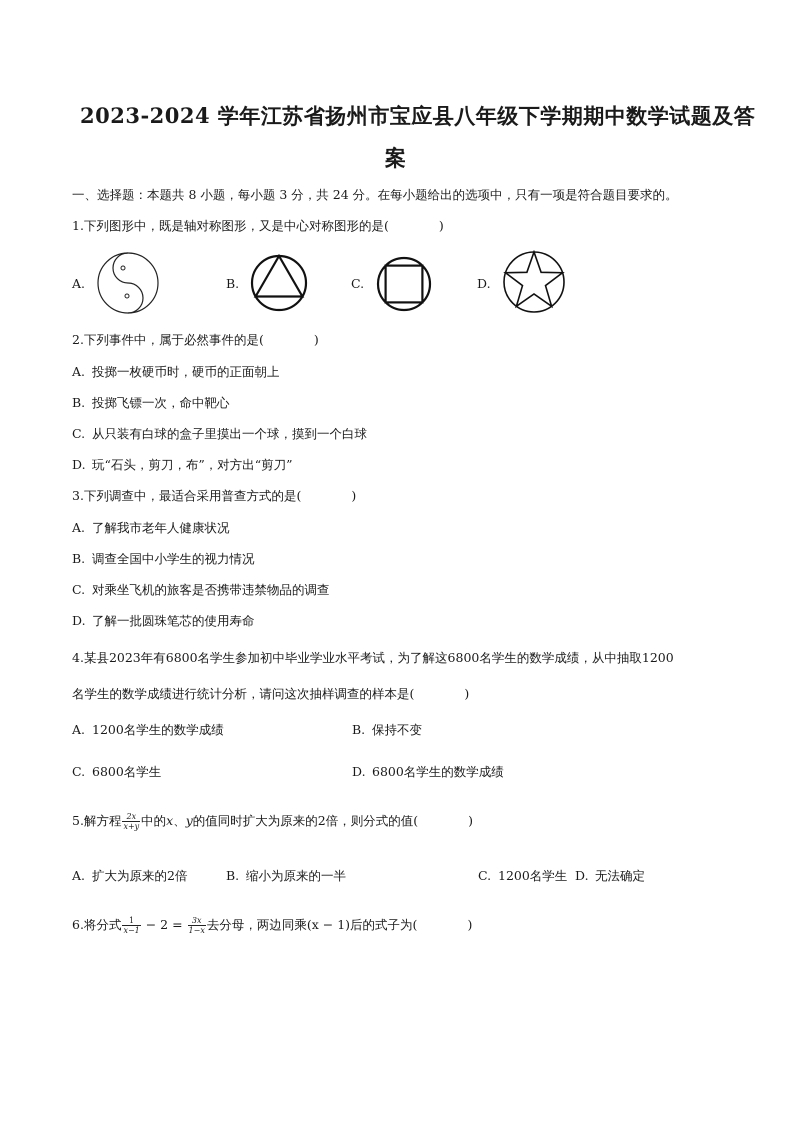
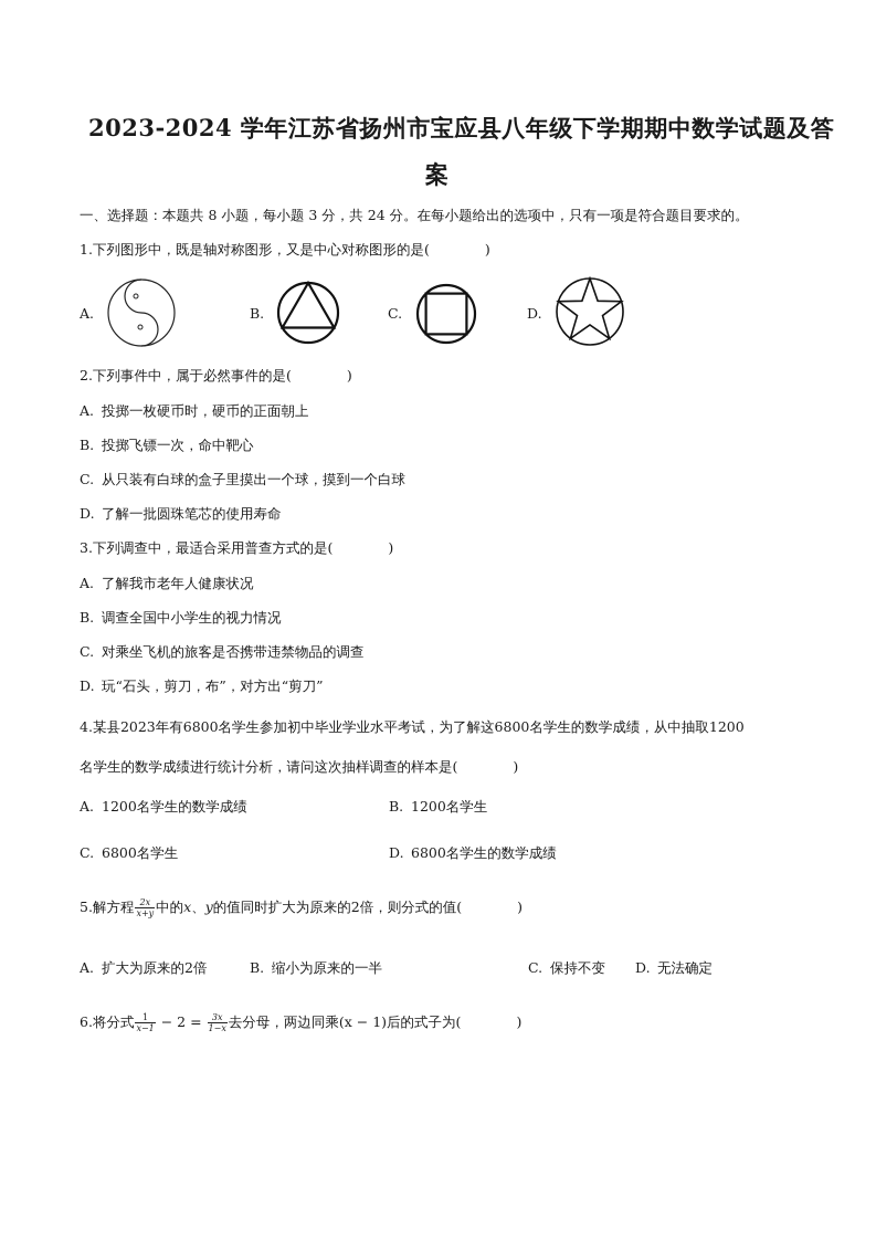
  2023-2024 学年江苏省扬州市宝应县八年级下学期期中数学试题及答
  案
  一、选择题：本题共 8 小题，每小题 3 分，共 24 分。在每小题给出的选项中，只有一项是符合题目要求的。
  1.下列图形中，既是轴对称图形，又是中心对称图形的是( )
  A.
  B.
  C.
  D.
  2.下列事件中，属于必然事件的是( )
  A. 投掷一枚硬币时，硬币的正面朝上
  B. 投掷飞镖一次，命中靶心
  C. 从只装有白球的盒子里摸出一个球，摸到一个白球
- D. 玩“石头，剪刀，布”，对方出“剪刀”
+ D. 了解一批圆珠笔芯的使用寿命
  3.下列调查中，最适合采用普查方式的是( )
  A. 了解我市老年人健康状况
  B. 调查全国中小学生的视力情况
  C. 对乘坐飞机的旅客是否携带违禁物品的调查
- D. 了解一批圆珠笔芯的使用寿命
+ D. 玩“石头，剪刀，布”，对方出“剪刀”
  4.某县2023年有6800名学生参加初中毕业学业水平考试，为了解这6800名学生的数学成绩，从中抽取1200
  名学生的数学成绩进行统计分析，请问这次抽样调查的样本是( )
  A. 1200名学生的数学成绩
- B. 保持不变
+ B. 1200名学生
  C. 6800名学生
  D. 6800名学生的数学成绩
  5.解方程
  2x
  x+y
  中的x、y的值同时扩大为原来的2倍，则分式的值( )
  A. 扩大为原来的2倍
  B. 缩小为原来的一半
- C. 1200名学生
+ C. 保持不变
  D. 无法确定
  6.将分式
  1
  x−1
  − 2 =
  3x
  1−x
  去分母，两边同乘(x − 1)后的式子为( )
